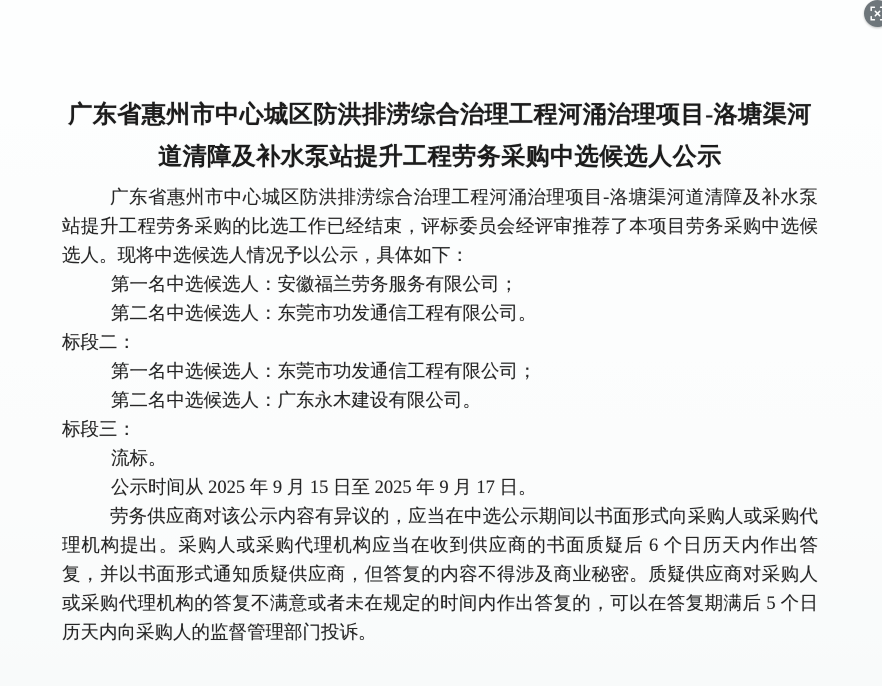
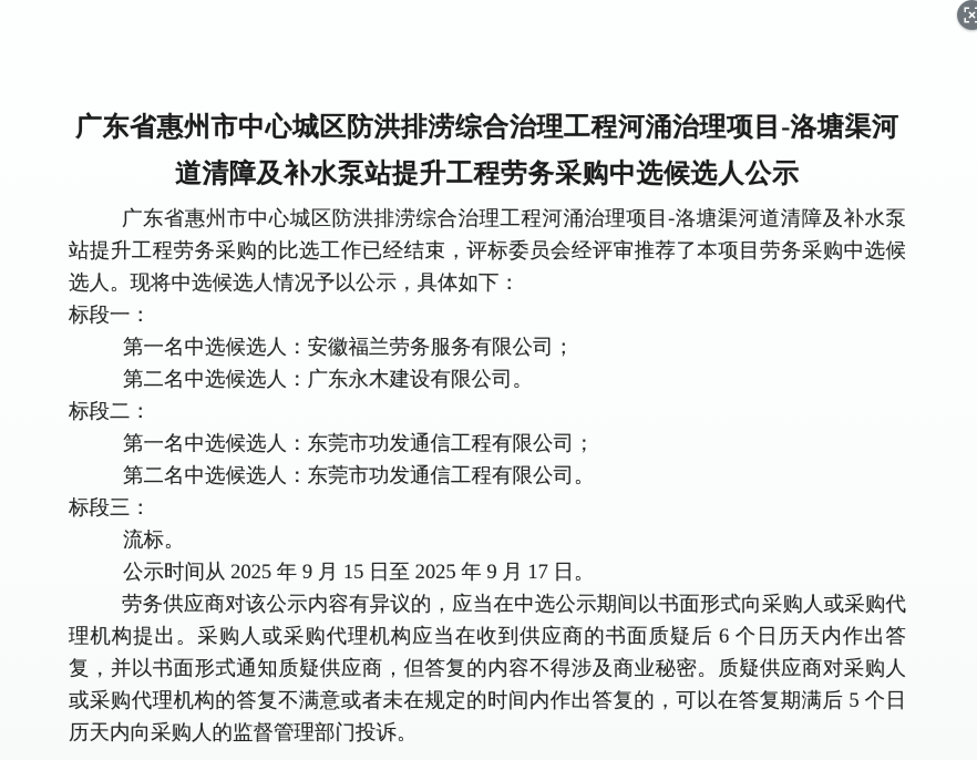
  广东省惠州市中心城区防洪排涝综合治理工程河涌治理项目-洛塘渠河
  道清障及补水泵站提升工程劳务采购中选候选人公示
  广东省惠州市中心城区防洪排涝综合治理工程河涌治理项目-洛塘渠河道清障及补水泵站提升工程劳务采购的比选工作已经结束，评标委员会经评审推荐了本项目劳务采购中选候选人。现将中选候选人情况予以公示，具体如下：
+ 标段一：
  第一名中选候选人：安徽福兰劳务服务有限公司；
- 第二名中选候选人：东莞市功发通信工程有限公司。
+ 第二名中选候选人：广东永木建设有限公司。
  标段二：
  第一名中选候选人：东莞市功发通信工程有限公司；
- 第二名中选候选人：广东永木建设有限公司。
+ 第二名中选候选人：东莞市功发通信工程有限公司。
  标段三：
  流标。
  公示时间从 2025 年 9 月 15 日至 2025 年 9 月 17 日。
  劳务供应商对该公示内容有异议的，应当在中选公示期间以书面形式向采购人或采购代理机构提出。采购人或采购代理机构应当在收到供应商的书面质疑后 6 个日历天内作出答复，并以书面形式通知质疑供应商，但答复的内容不得涉及商业秘密。质疑供应商对采购人或采购代理机构的答复不满意或者未在规定的时间内作出答复的，可以在答复期满后 5 个日历天内向采购人的监督管理部门投诉。
